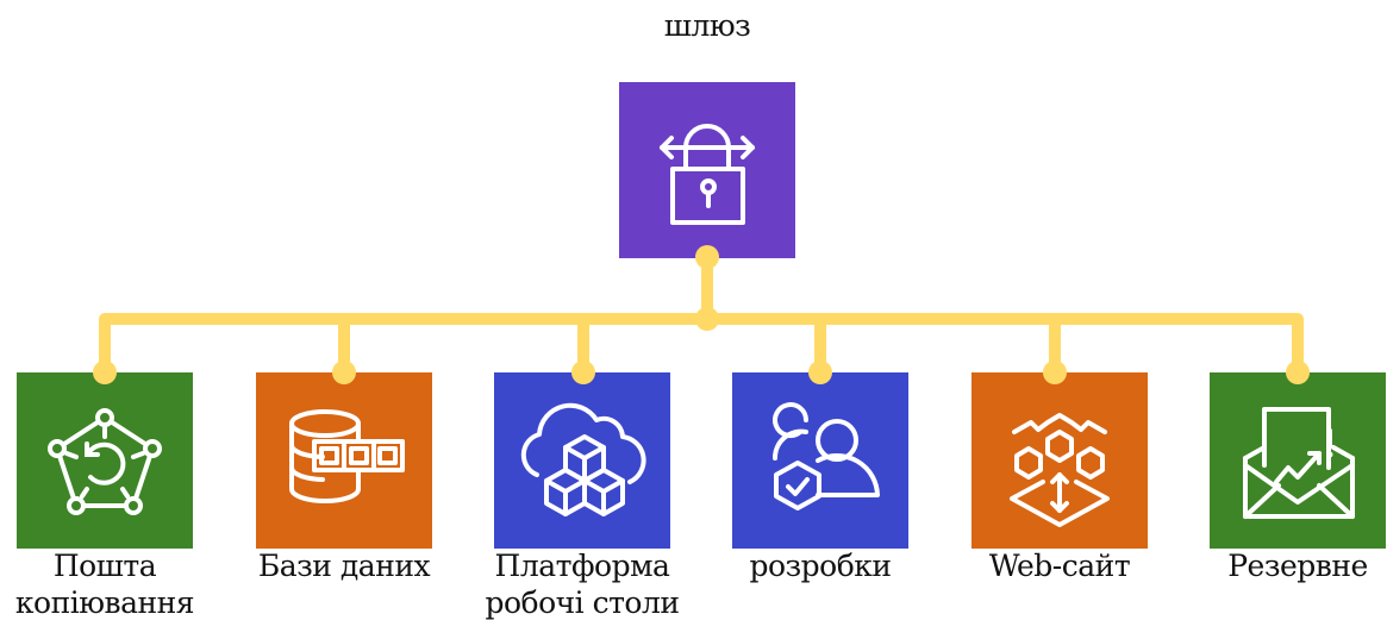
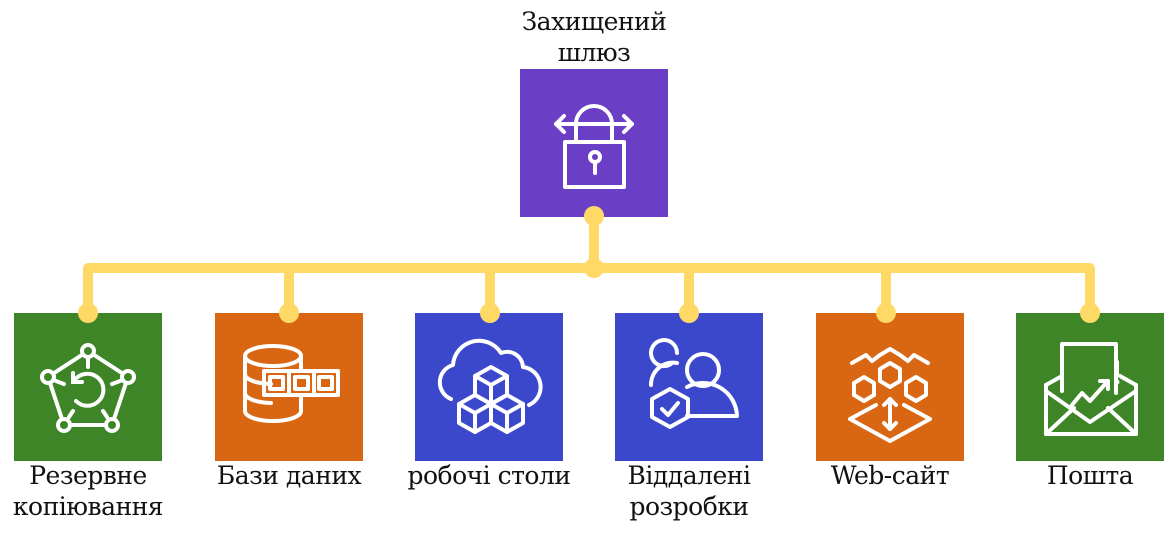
+ Захищений
  шлюз
- Пошта
+ Резервне
  копіювання
  Бази даних
- Платформа
  робочі столи
+ Віддалені
  розробки
  Web-сайт
- Резервне
+ Пошта
